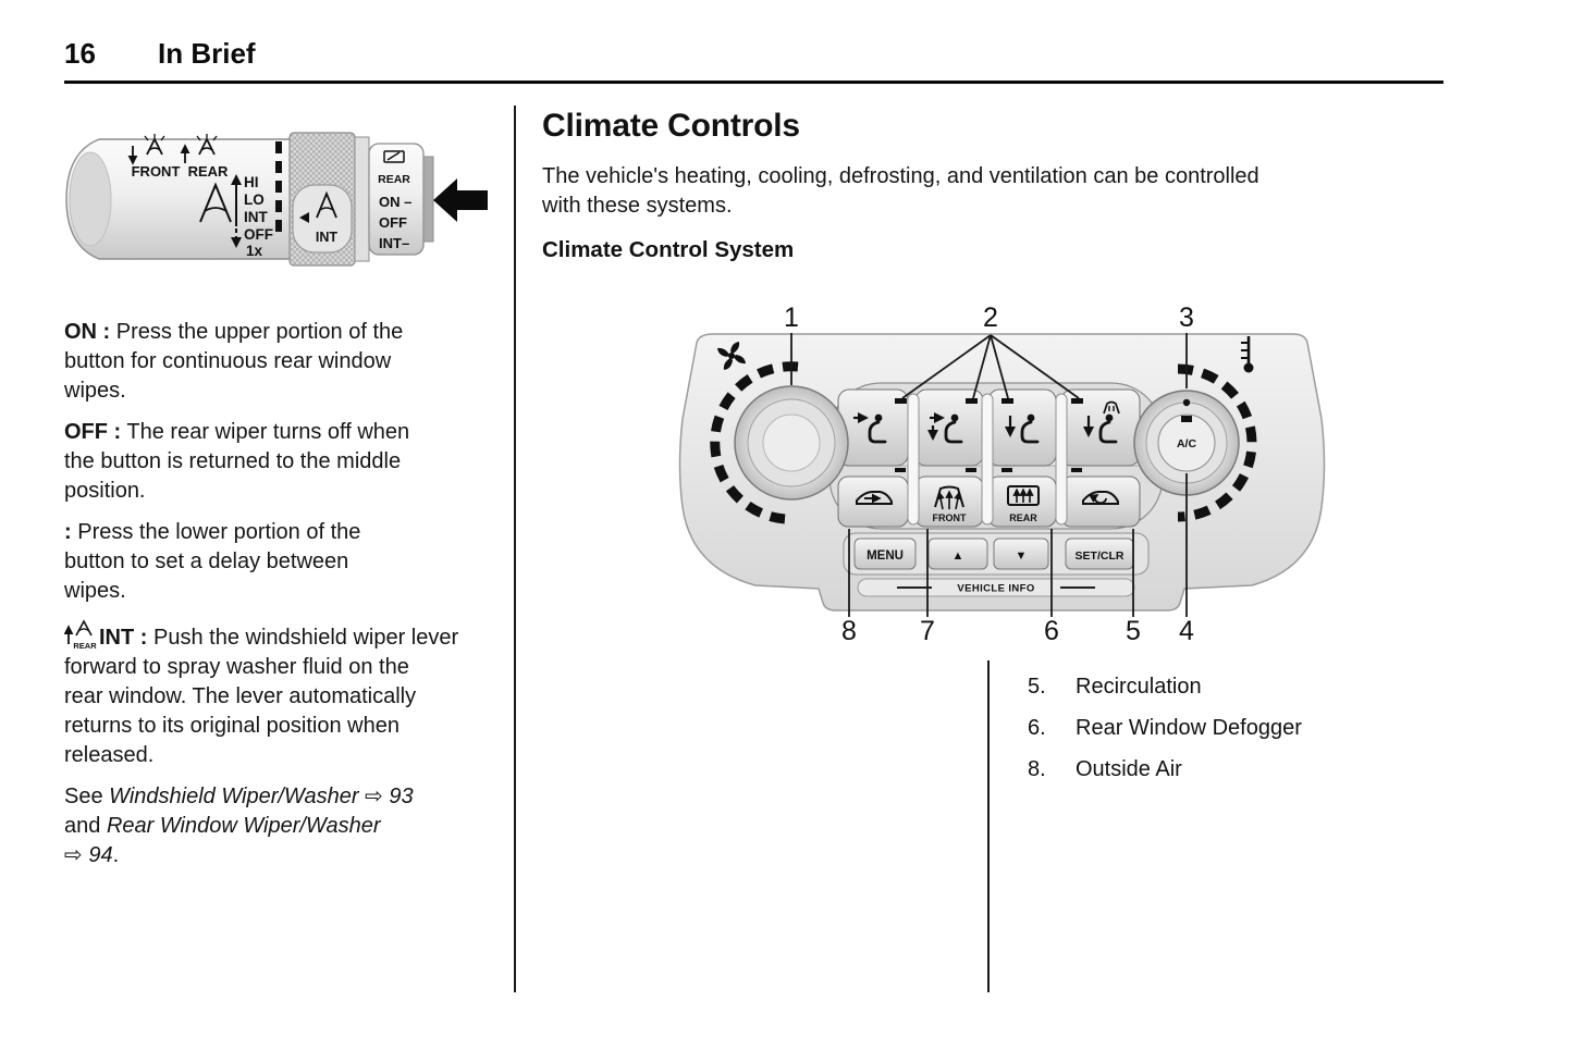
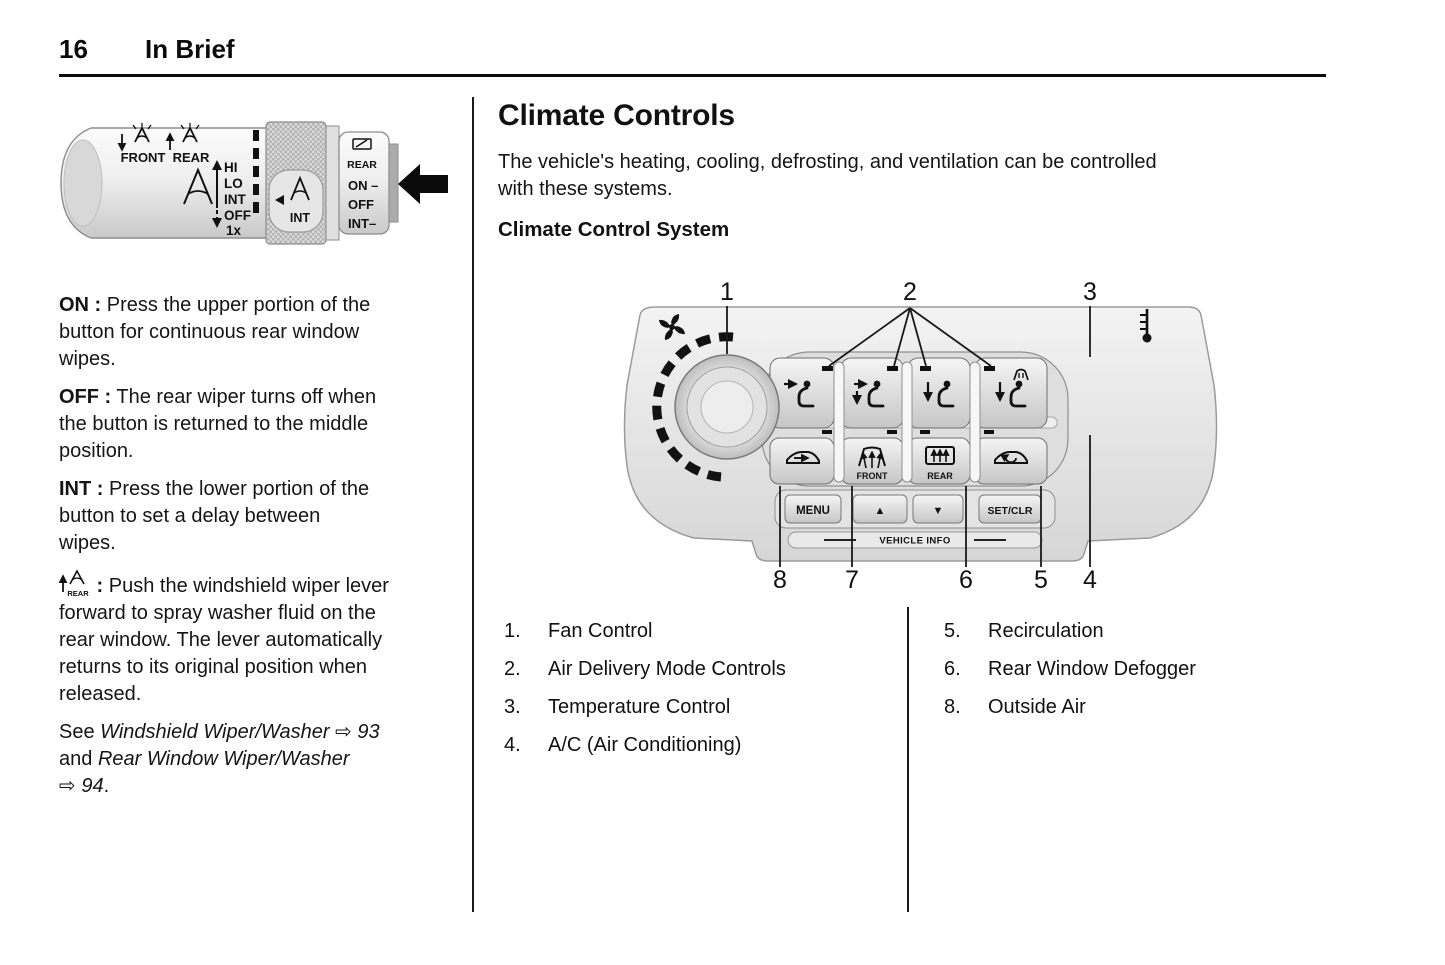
  16
  In Brief
  FRONT
  REAR
  HI
  LO
  INT
  OFF
  1x
  INT
  REAR
  ON –
  OFF
  INT–
  ON : Press the upper portion of the
  button for continuous rear window
  wipes.
  OFF : The rear wiper turns off when
  the button is returned to the middle
  position.
- : Press the lower portion of the
+ INT : Press the lower portion of the
  button to set a delay between
  wipes.
  REAR
- INT : Push the windshield wiper lever
+ : Push the windshield wiper lever
  forward to spray washer fluid on the
  rear window. The lever automatically
  returns to its original position when
  released.
  See Windshield Wiper/Washer ⇨ 93
  and Rear Window Wiper/Washer
  ⇨ 94.
  Climate Controls
  The vehicle's heating, cooling, defrosting, and ventilation can be controlled
  with these systems.
  Climate Control System
  FRONT
  REAR
  MENU
  ▲
  ▼
  SET/CLR
  VEHICLE INFO
- A/C
  1
  2
  3
  4
  5
  6
  7
  8
+ 1.
+ Fan Control
+ 2.
+ Air Delivery Mode Controls
+ 3.
+ Temperature Control
+ 4.
+ A/C (Air Conditioning)
  5.
  Recirculation
  6.
  Rear Window Defogger
  8.
  Outside Air
